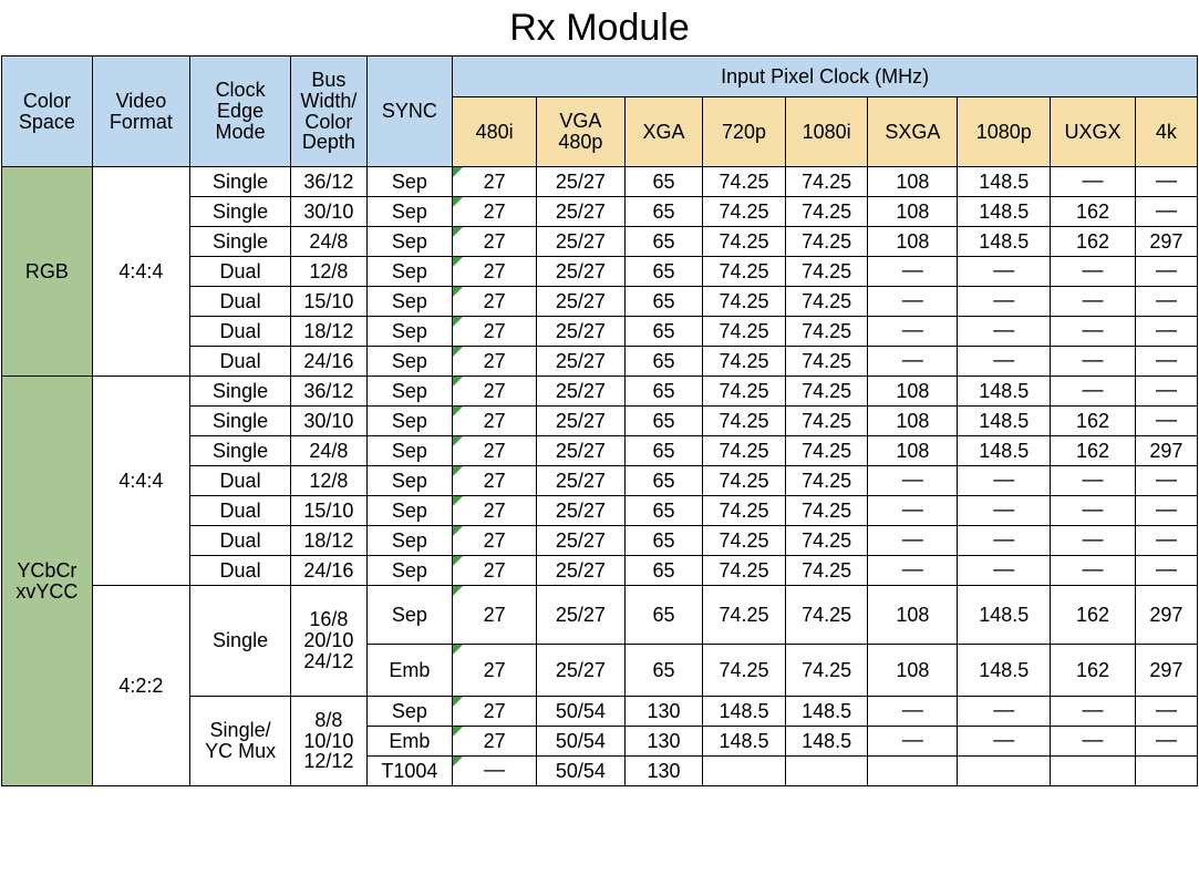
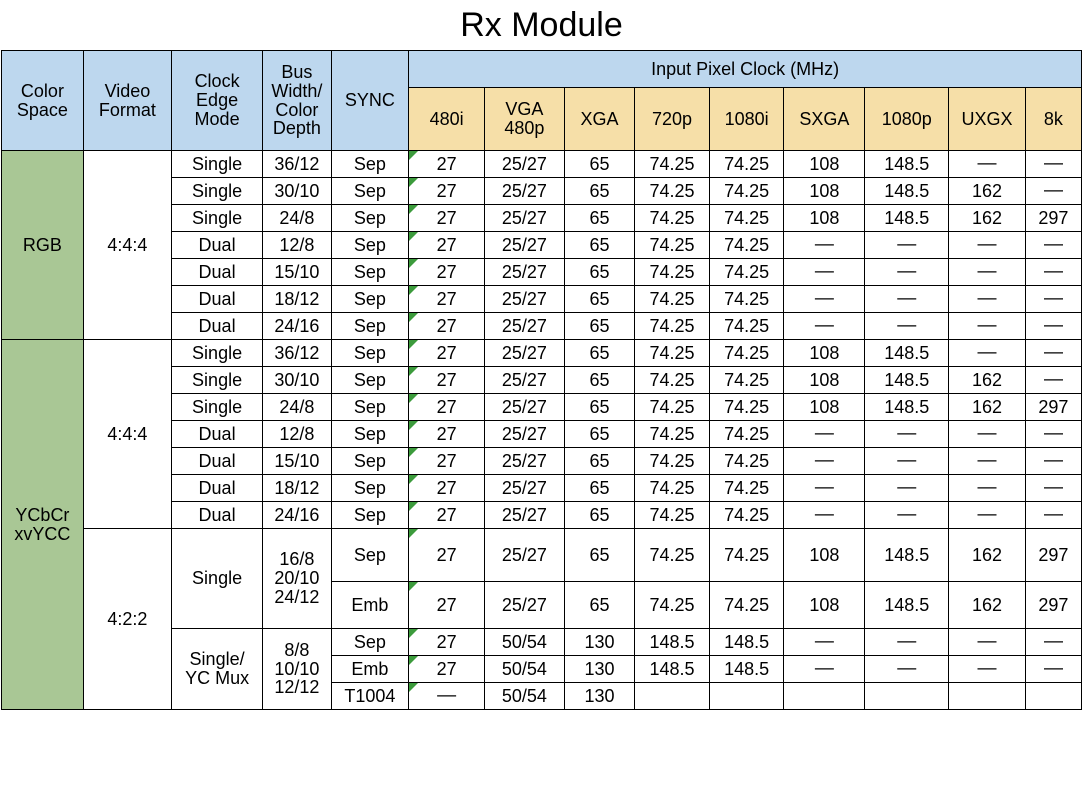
  Rx Module
  ColorSpace	VideoFormat	ClockEdgeMode	BusWidth/ColorDepth	SYNC	Input Pixel Clock (MHz)
- 480i	VGA480p	XGA	720p	1080i	SXGA	1080p	UXGX	4k
+ 480i	VGA480p	XGA	720p	1080i	SXGA	1080p	UXGX	8k
  RGB	4:4:4	Single	36/12	Sep	27	25/27	65	74.25	74.25	108	148.5	—	—
  Single	30/10	Sep	27	25/27	65	74.25	74.25	108	148.5	162	—
  Single	24/8	Sep	27	25/27	65	74.25	74.25	108	148.5	162	297
  Dual	12/8	Sep	27	25/27	65	74.25	74.25	—	—	—	—
  Dual	15/10	Sep	27	25/27	65	74.25	74.25	—	—	—	—
  Dual	18/12	Sep	27	25/27	65	74.25	74.25	—	—	—	—
  Dual	24/16	Sep	27	25/27	65	74.25	74.25	—	—	—	—
  YCbCrxvYCC	4:4:4	Single	36/12	Sep	27	25/27	65	74.25	74.25	108	148.5	—	—
  Single	30/10	Sep	27	25/27	65	74.25	74.25	108	148.5	162	—
  Single	24/8	Sep	27	25/27	65	74.25	74.25	108	148.5	162	297
  Dual	12/8	Sep	27	25/27	65	74.25	74.25	—	—	—	—
  Dual	15/10	Sep	27	25/27	65	74.25	74.25	—	—	—	—
  Dual	18/12	Sep	27	25/27	65	74.25	74.25	—	—	—	—
  Dual	24/16	Sep	27	25/27	65	74.25	74.25	—	—	—	—
  4:2:2	Single	16/820/1024/12	Sep	27	25/27	65	74.25	74.25	108	148.5	162	297
  Emb	27	25/27	65	74.25	74.25	108	148.5	162	297
  Single/YC Mux	8/810/1012/12	Sep	27	50/54	130	148.5	148.5	—	—	—	—
  Emb	27	50/54	130	148.5	148.5	—	—	—	—
  T1004	—	50/54	130
